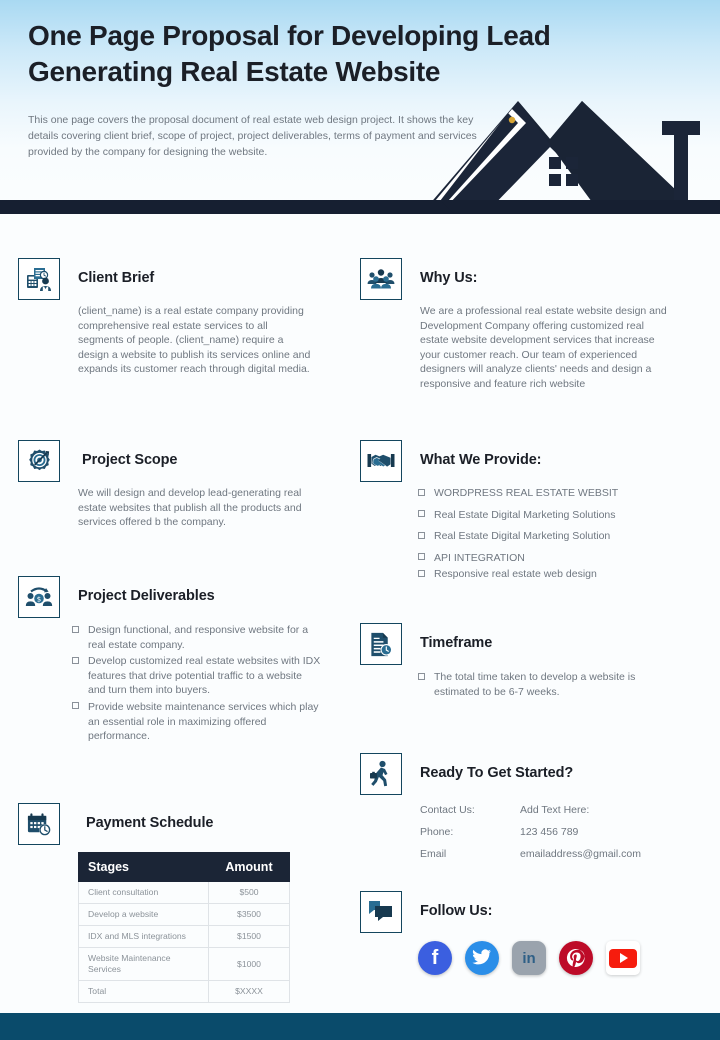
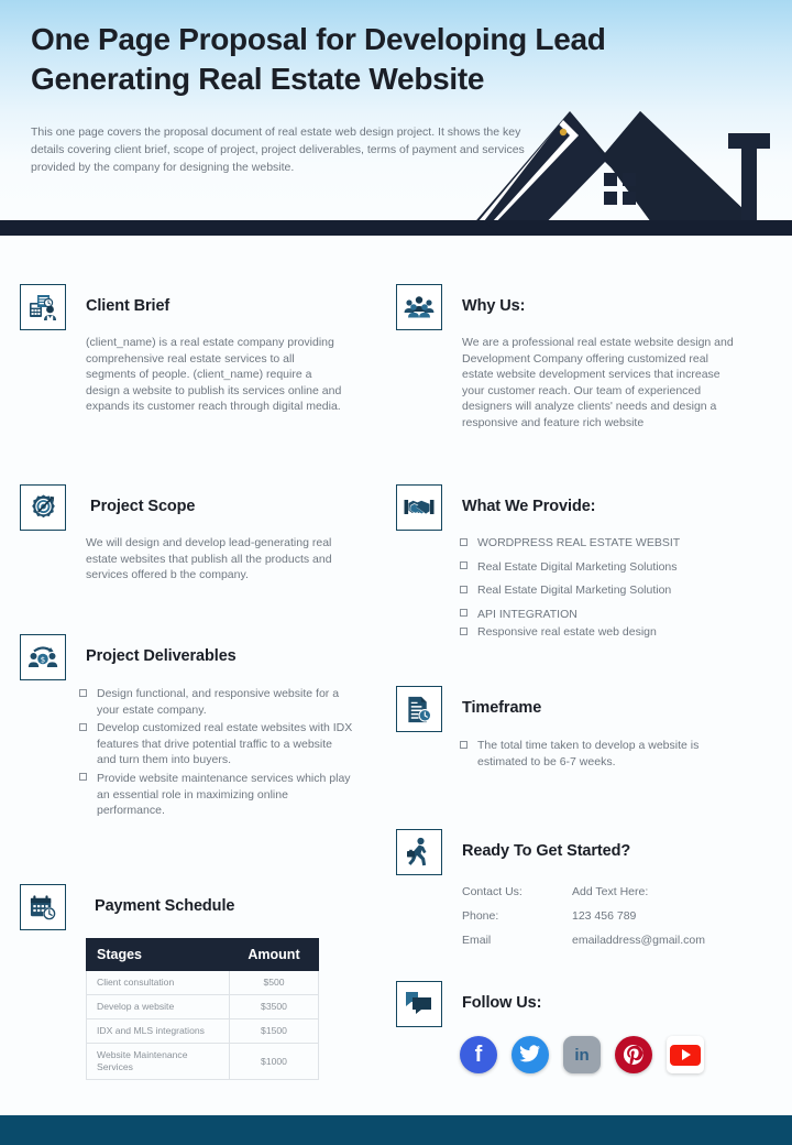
  One Page Proposal for Developing Lead Generating Real Estate Website
  This one page covers the proposal document of real estate web design project. It shows the key details covering client brief, scope of project, project deliverables, terms of payment and services provided by the company for designing the website.
  Client Brief
  (client_name) is a real estate company providing comprehensive real estate services to all segments of people. (client_name) require a design a website to publish its services online and expands its customer reach through digital media.
  Project Scope
  We will design and develop lead-generating real estate websites that publish all the products and services offered b the company.
  $
  Project Deliverables
- Design functional, and responsive website for a real estate company.
+ Design functional, and responsive website for a your estate company.
  Develop customized real estate websites with IDX features that drive potential traffic to a website and turn them into buyers.
- Provide website maintenance services which play an essential role in maximizing offered performance.
+ Provide website maintenance services which play an essential role in maximizing online performance.
  Payment Schedule
  Stages	Amount
  Client consultation	$500
  Develop a website	$3500
  IDX and MLS integrations	$1500
  Website Maintenance Services	$1000
- Total	$XXXX
  Why Us:
  We are a professional real estate website design and Development Company offering customized real estate website development services that increase your customer reach. Our team of experienced designers will analyze clients' needs and design a responsive and feature rich website
  What We Provide:
  WORDPRESS REAL ESTATE WEBSIT
  Real Estate Digital Marketing Solutions
  Real Estate Digital Marketing Solution
  API INTEGRATION
  Responsive real estate web design
  Timeframe
  The total time taken to develop a website is estimated to be 6-7 weeks.
  Ready To Get Started?
  Contact Us:
  Add Text Here:
  Phone:
  123 456 789
  Email
  emailaddress@gmail.com
  Follow Us:
  f
  in
